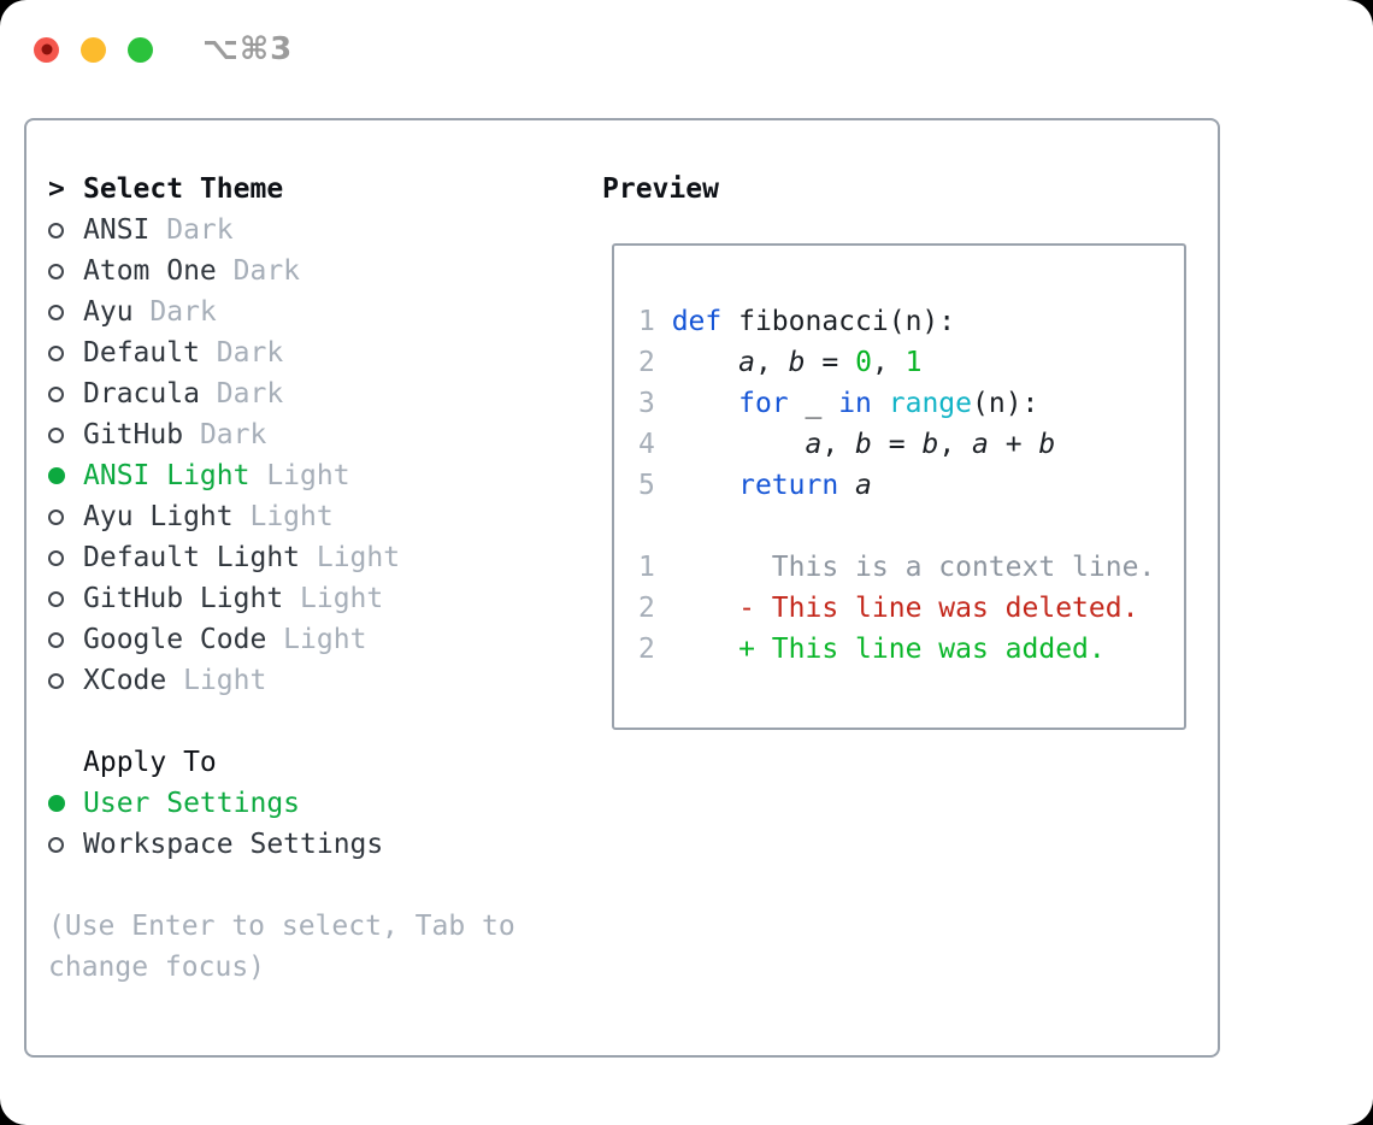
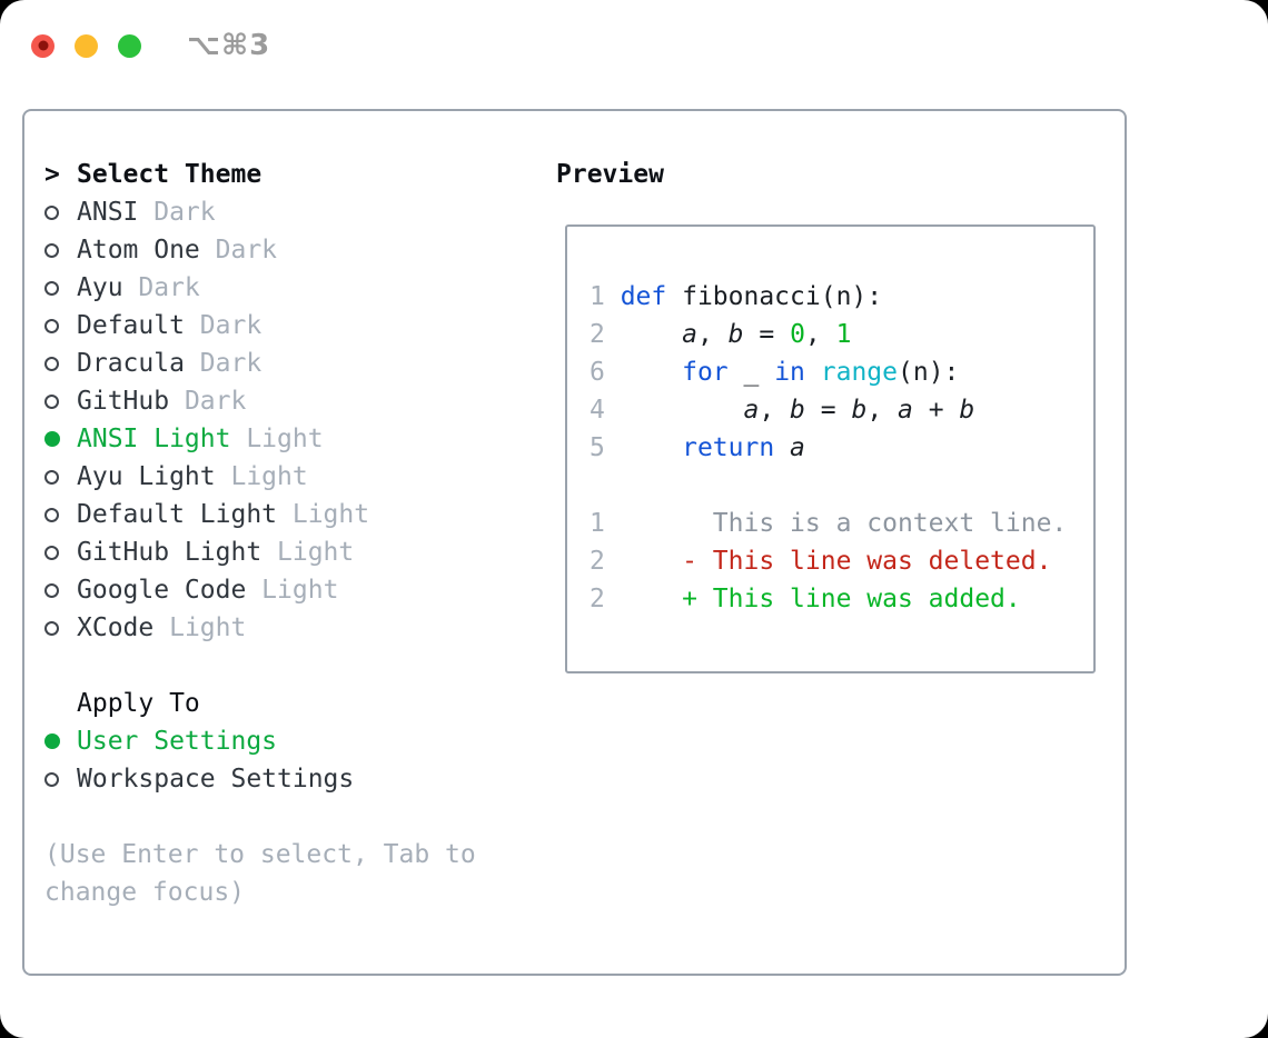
  ⌥⌘3
  >
  Select Theme
  ANSI
  Dark
  Atom One
  Dark
  Ayu
  Dark
  Default
  Dark
  Dracula
  Dark
  GitHub
  Dark
  ANSI Light
  Light
  Ayu Light
  Light
  Default Light
  Light
  GitHub Light
  Light
  Google Code
  Light
  XCode
  Light
  Apply To
  User Settings
  Workspace Settings
  (Use Enter to select, Tab to
  change focus)
  Preview
  1 def fibonacci(n):
  2 a, b = 0, 1
- 3 for _ in range(n):
+ 6 for _ in range(n):
  4 a, b = b, a + b
  5 return a
  1 This is a context line.
  2 - This line was deleted.
  2 + This line was added.
